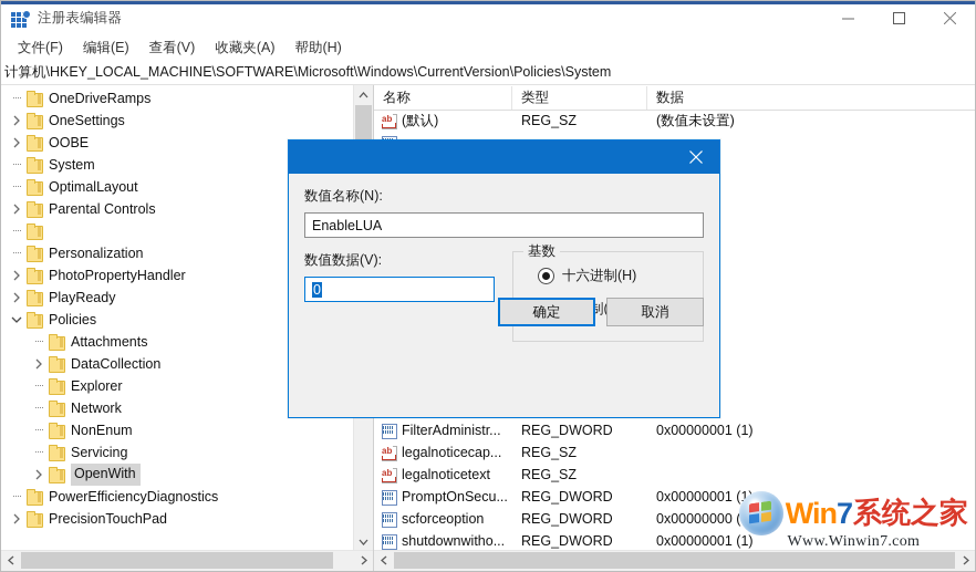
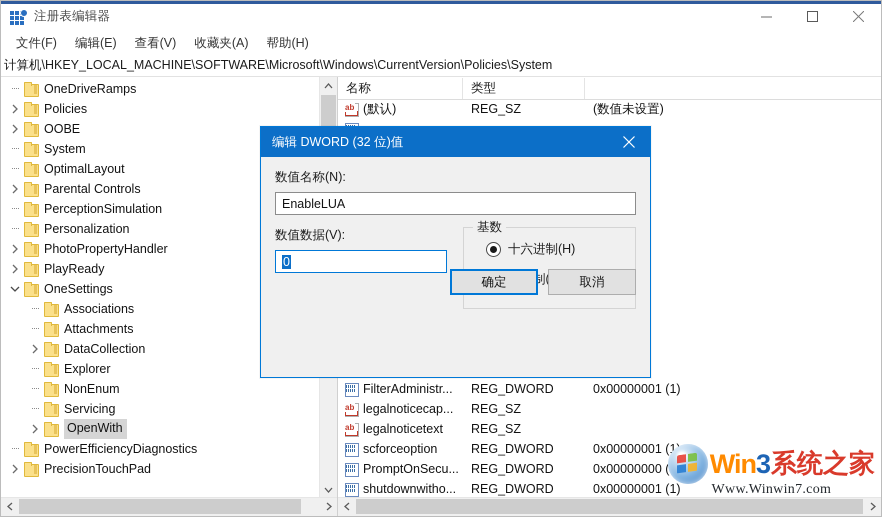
  注册表编辑器
  文件(F)
  编辑(E)
  查看(V)
  收藏夹(A)
  帮助(H)
  计算机\HKEY_LOCAL_MACHINE\SOFTWARE\Microsoft\Windows\CurrentVersion\Policies\System
  OneDriveRamps
- OneSettings
+ Policies
  OOBE
  System
  OptimalLayout
  Parental Controls
+ PerceptionSimulation
  Personalization
  PhotoPropertyHandler
  PlayReady
- Policies
+ OneSettings
+ Associations
  Attachments
  DataCollection
  Explorer
- Network
  NonEnum
  Servicing
  OpenWith
  PowerEfficiencyDiagnostics
  PrecisionTouchPad
  名称
  类型
- 数据
  ab
  (默认)
  REG_SZ
  (数值未设置)
  FilterAdministr...
  REG_DWORD
  0x00000001 (1)
  ab
  legalnoticecap...
  REG_SZ
  ab
  legalnoticetext
  REG_SZ
- PromptOnSecu...
+ scforceoption
  REG_DWORD
  0x00000001 (
- scforceoption
+ PromptOnSecu...
  REG_DWORD
  0x00000000 (
  shutdownwitho...
  REG_DWORD
  0x00000001 (1)
+ 编辑 DWORD (32 位)值
  数值名称(N):
  EnableLUA
  数值数据(V):
  0
  基数
  十六进制(H)
  确定
  取消
  Win
- 7
+ 3
  系统之家
  Www.Winwin7.com
